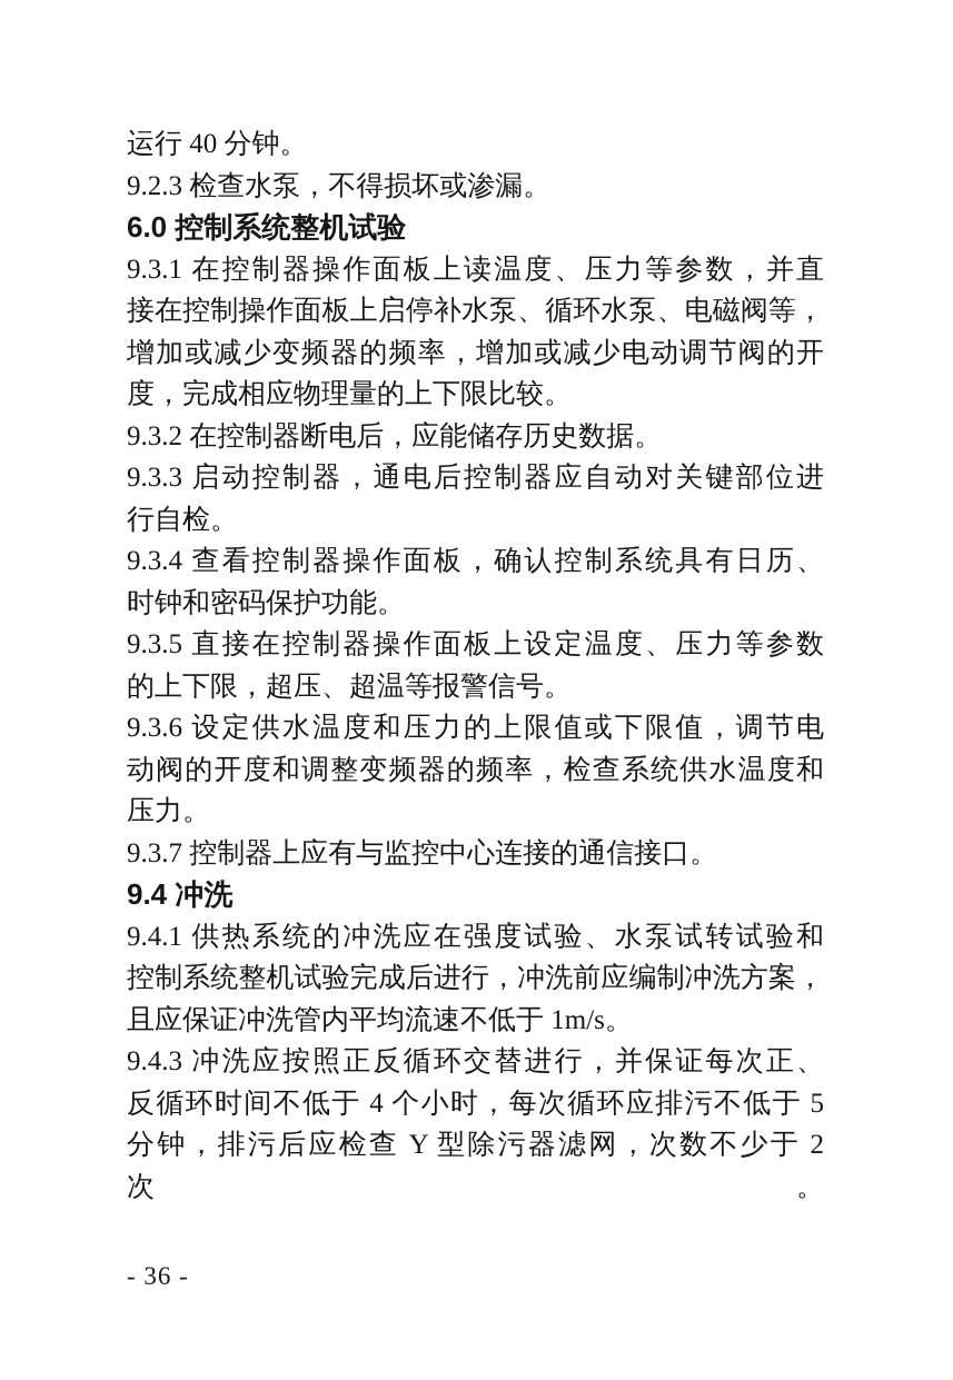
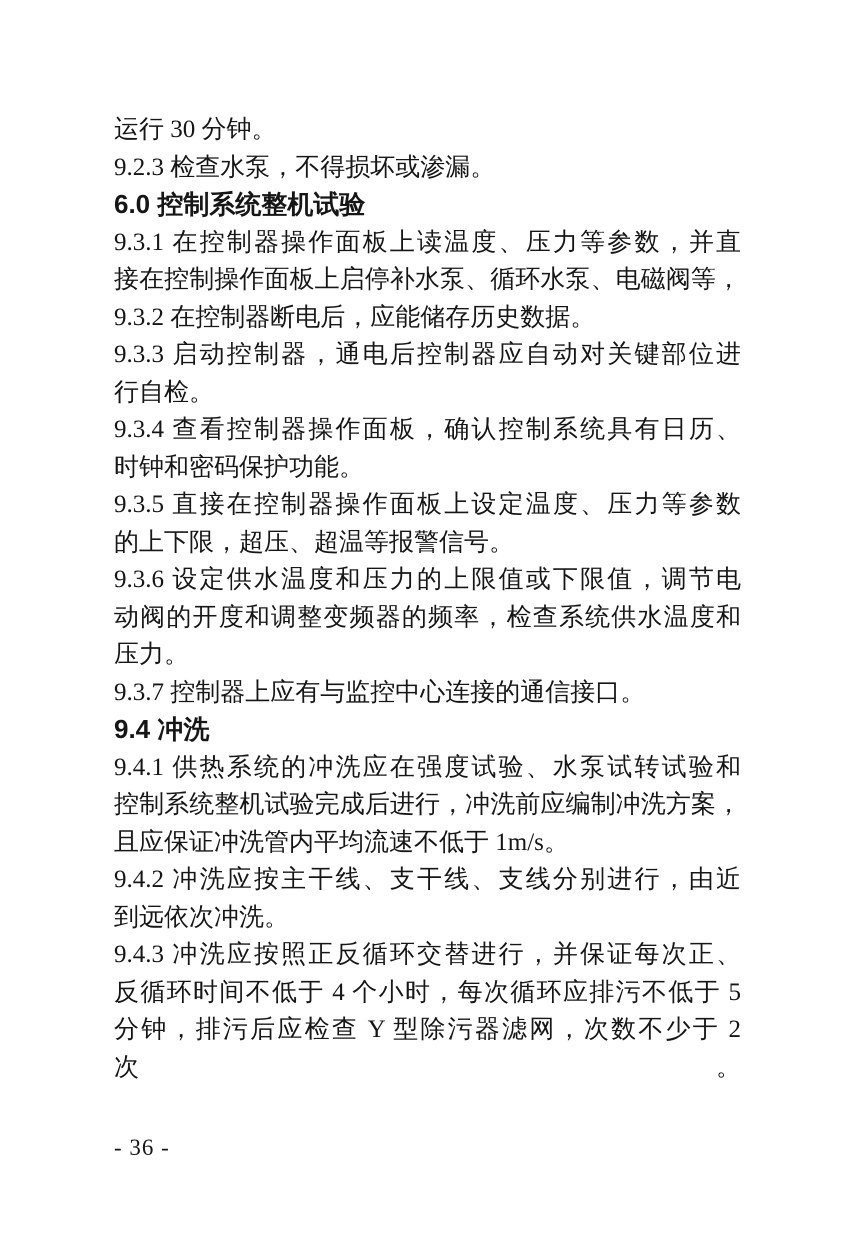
- 运行 40 分钟。
+ 运行 30 分钟。
  9.2.3 检查水泵，不得损坏或渗漏。
  6.0 控制系统整机试验
  9.3.1 在控制器操作面板上读温度、压力等参数，并直
  接在控制操作面板上启停补水泵、循环水泵、电磁阀等，
- 增加或减少变频器的频率，增加或减少电动调节阀的开
- 度，完成相应物理量的上下限比较。
  9.3.2 在控制器断电后，应能储存历史数据。
  9.3.3 启动控制器，通电后控制器应自动对关键部位进
  行自检。
  9.3.4 查看控制器操作面板，确认控制系统具有日历、
  时钟和密码保护功能。
  9.3.5 直接在控制器操作面板上设定温度、压力等参数
  的上下限，超压、超温等报警信号。
  9.3.6 设定供水温度和压力的上限值或下限值，调节电
  动阀的开度和调整变频器的频率，检查系统供水温度和
  压力。
  9.3.7 控制器上应有与监控中心连接的通信接口。
  9.4 冲洗
  9.4.1 供热系统的冲洗应在强度试验、水泵试转试验和
  控制系统整机试验完成后进行，冲洗前应编制冲洗方案，
  且应保证冲洗管内平均流速不低于 1m/s。
+ 9.4.2 冲洗应按主干线、支干线、支线分别进行，由近
+ 到远依次冲洗。
  9.4.3 冲洗应按照正反循环交替进行，并保证每次正、
  反循环时间不低于 4 个小时，每次循环应排污不低于 5
  分钟，排污后应检查 Y 型除污器滤网，次数不少于 2 次。
  - 36 -
